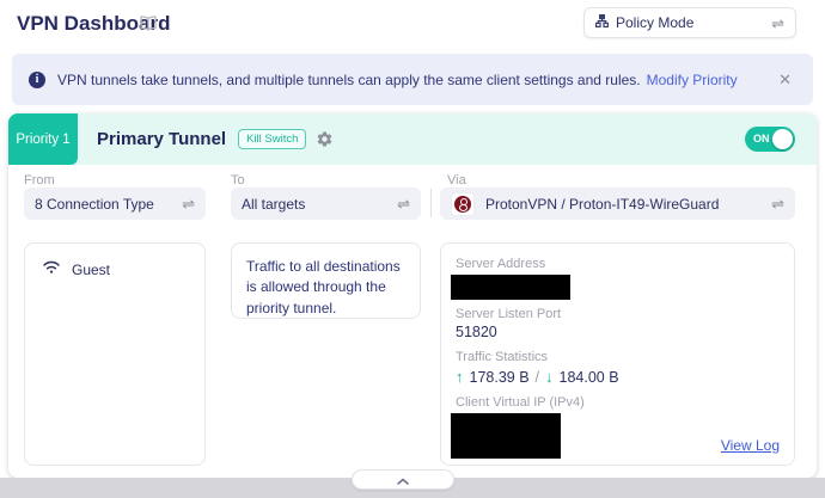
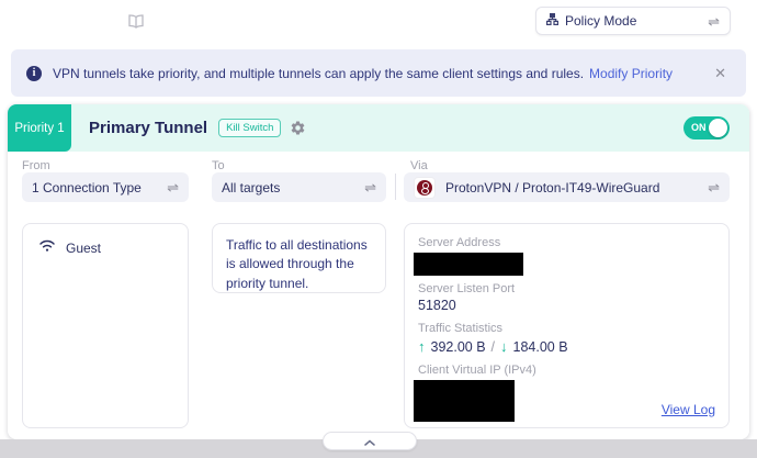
- VPN Dashboard
  Policy Mode
  ⇌
  i
- VPN tunnels take tunnels, and multiple tunnels can apply the same client settings and rules.
+ VPN tunnels take priority, and multiple tunnels can apply the same client settings and rules.
  Modify Priority
  ✕
  Priority 1
  Primary Tunnel
  Kill Switch
  ON
  From
- 8 Connection Type
+ 1 Connection Type
  ⇌
  Guest
  To
  All targets
  ⇌
  Traffic to all destinations is allowed through the priority tunnel.
  Via
  ProtonVPN / Proton-IT49-WireGuard
  ⇌
  Server Address
  Server Listen Port
  51820
  Traffic Statistics
  ↑
- 178.39 B
+ 392.00 B
  /
  ↓
  184.00 B
  Client Virtual IP (IPv4)
  View Log
